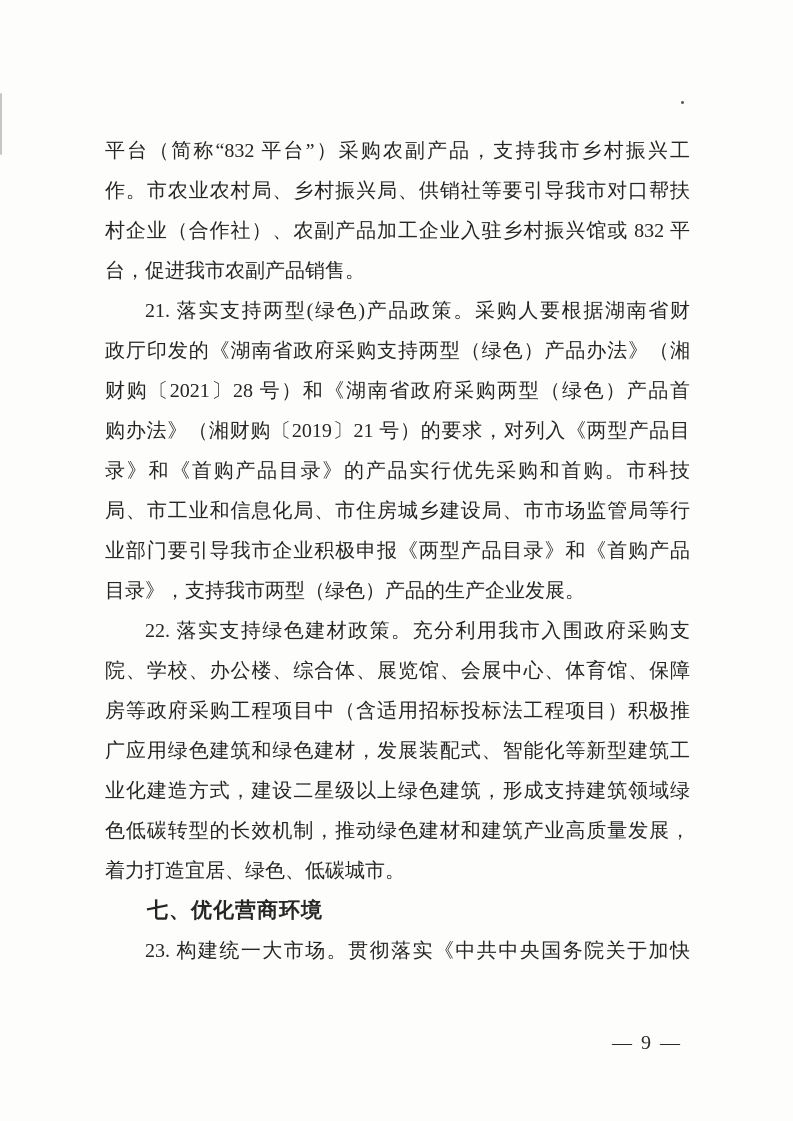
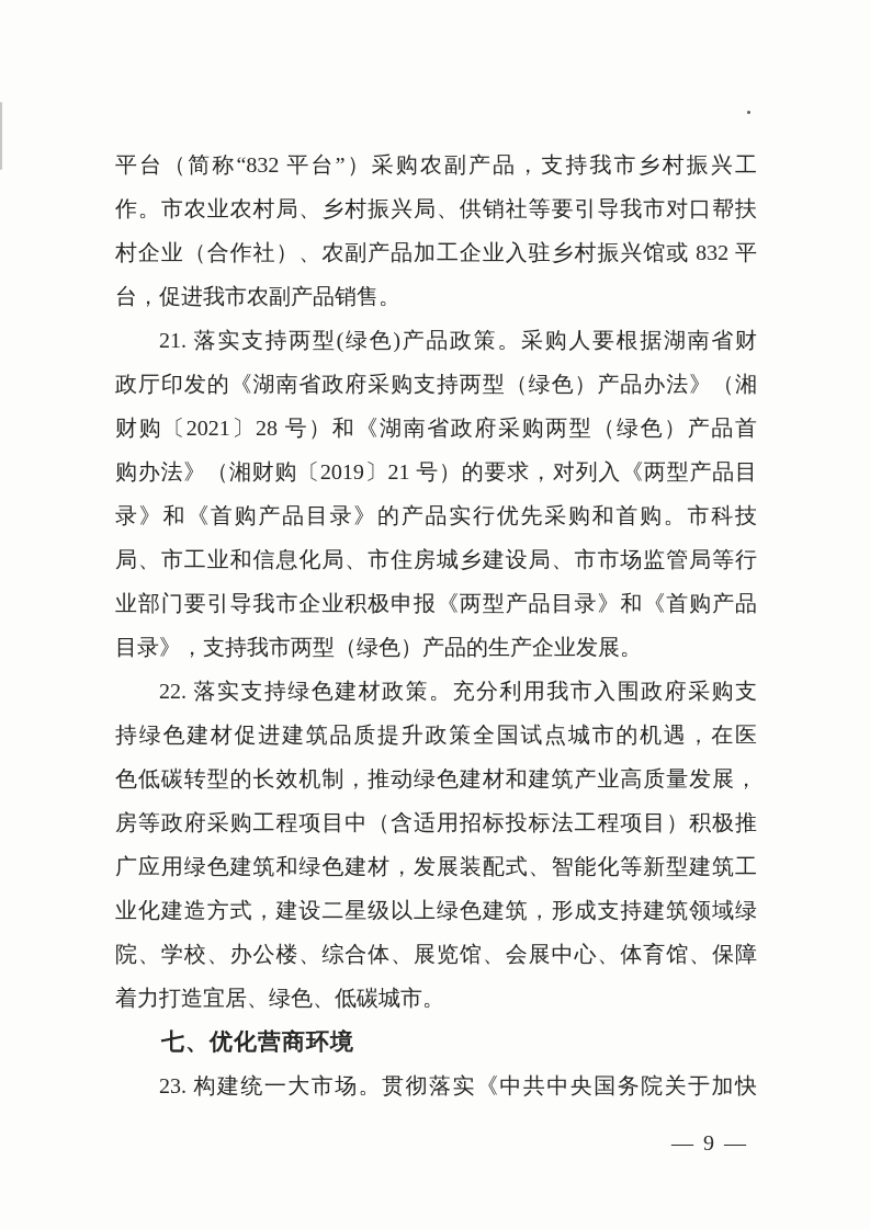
  平台（简称“832 平台”）采购农副产品，支持我市乡村振兴工
  作。市农业农村局、乡村振兴局、供销社等要引导我市对口帮扶
  村企业（合作社）、农副产品加工企业入驻乡村振兴馆或 832 平
  台，促进我市农副产品销售。
  21. 落实支持两型(绿色)产品政策。采购人要根据湖南省财
  政厅印发的《湖南省政府采购支持两型（绿色）产品办法》（湘
  财购〔2021〕28 号）和《湖南省政府采购两型（绿色）产品首
  购办法》（湘财购〔2019〕21 号）的要求，对列入《两型产品目
  录》和《首购产品目录》的产品实行优先采购和首购。市科技
  局、市工业和信息化局、市住房城乡建设局、市市场监管局等行
  业部门要引导我市企业积极申报《两型产品目录》和《首购产品
  目录》，支持我市两型（绿色）产品的生产企业发展。
  22. 落实支持绿色建材政策。充分利用我市入围政府采购支
+ 持绿色建材促进建筑品质提升政策全国试点城市的机遇，在医
- 院、学校、办公楼、综合体、展览馆、会展中心、体育馆、保障
+ 色低碳转型的长效机制，推动绿色建材和建筑产业高质量发展，
  房等政府采购工程项目中（含适用招标投标法工程项目）积极推
  广应用绿色建筑和绿色建材，发展装配式、智能化等新型建筑工
  业化建造方式，建设二星级以上绿色建筑，形成支持建筑领域绿
- 色低碳转型的长效机制，推动绿色建材和建筑产业高质量发展，
+ 院、学校、办公楼、综合体、展览馆、会展中心、体育馆、保障
  着力打造宜居、绿色、低碳城市。
  七、优化营商环境
  23. 构建统一大市场。贯彻落实《中共中央国务院关于加快
  — 9 —
